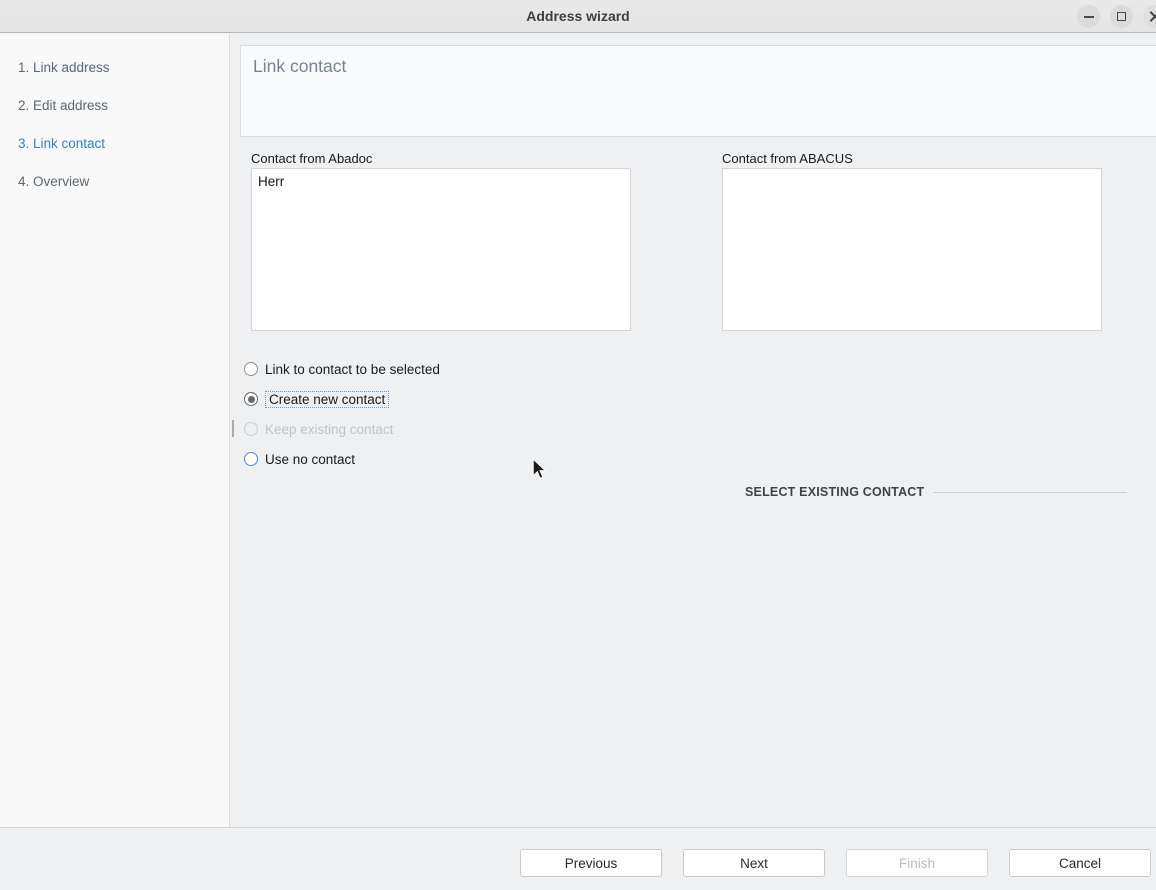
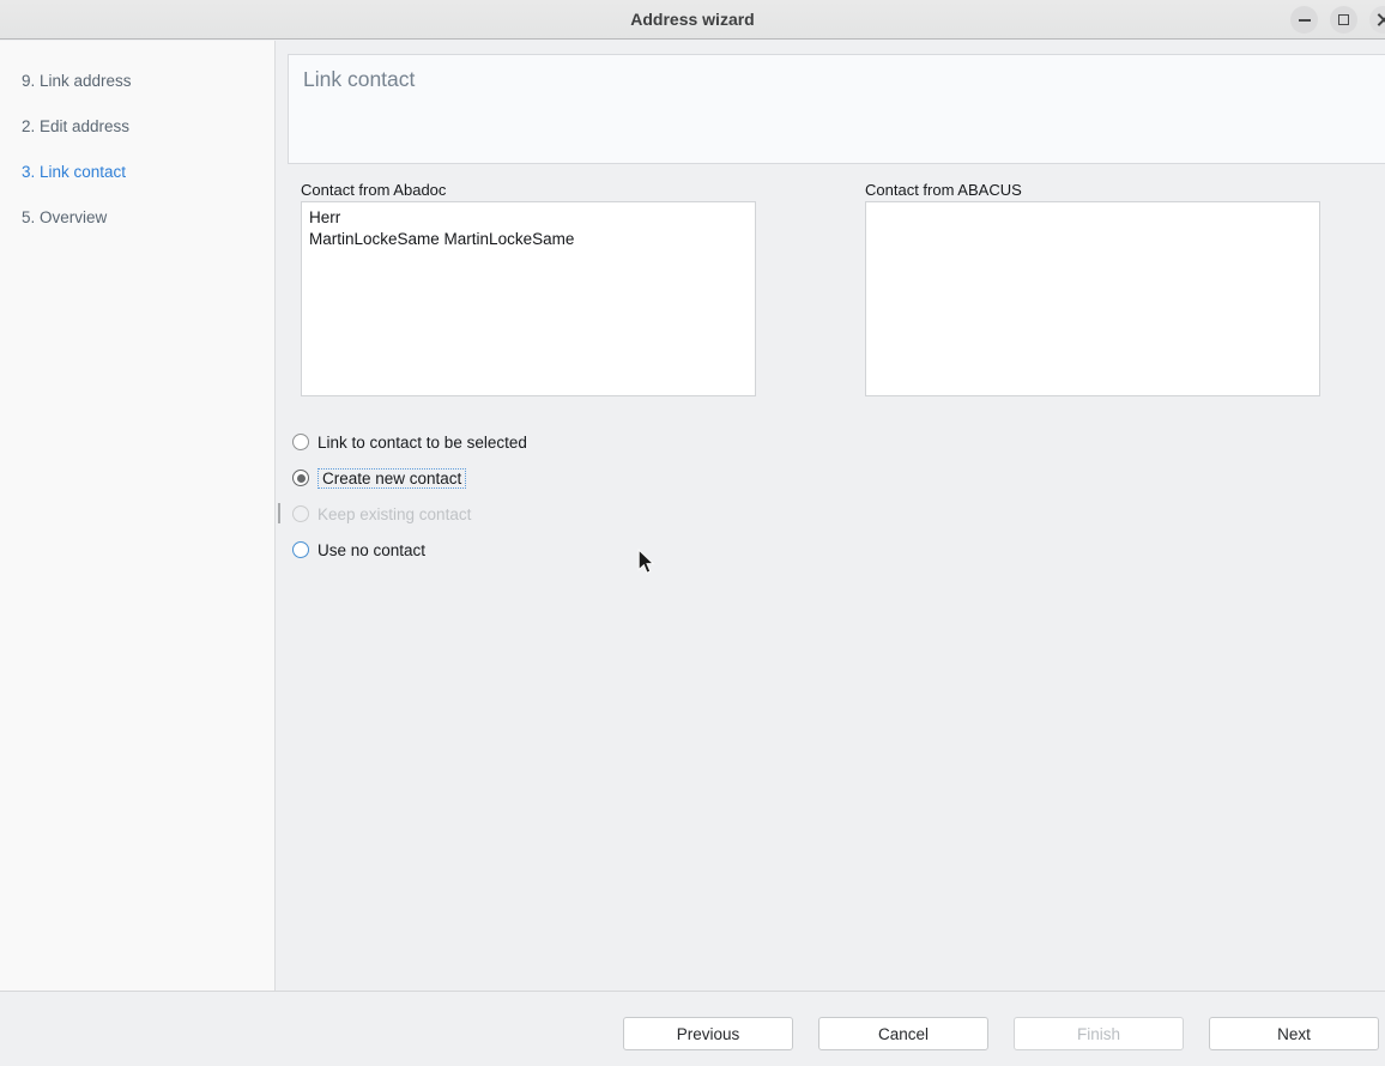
  Address wizard
- 1. Link address
+ 9. Link address
  2. Edit address
  3. Link contact
- 4. Overview
+ 5. Overview
  Link contact
  Contact from Abadoc
  Herr
+ MartinLockeSame MartinLockeSame
  Contact from ABACUS
  Link to contact to be selected
  Create new contact
  Keep existing contact
  Use no contact
- SELECT EXISTING CONTACT
  Previous
- Next
+ Cancel
  Finish
- Cancel
+ Next
